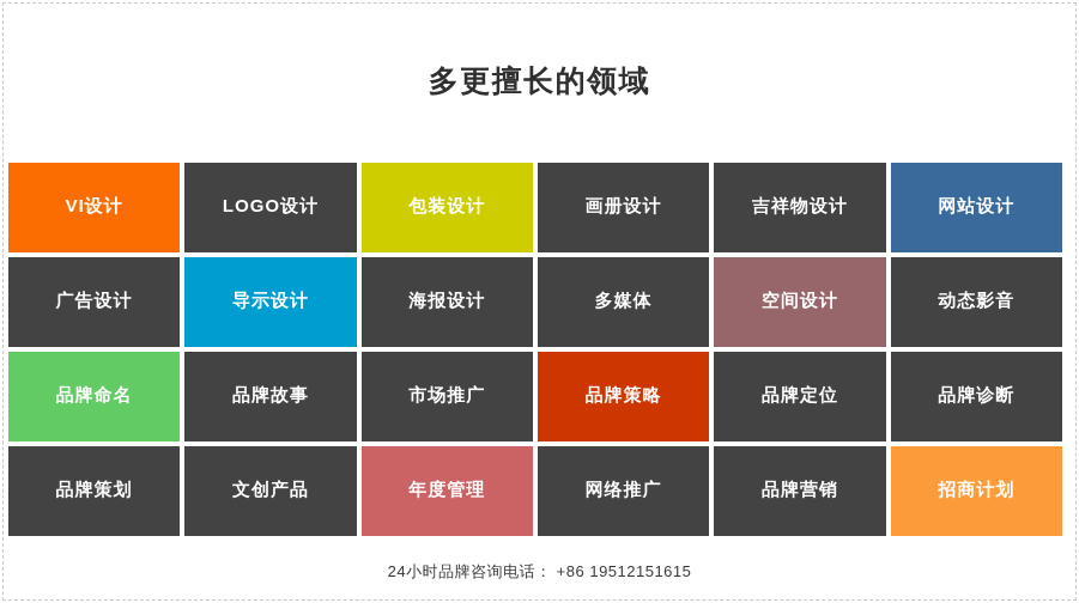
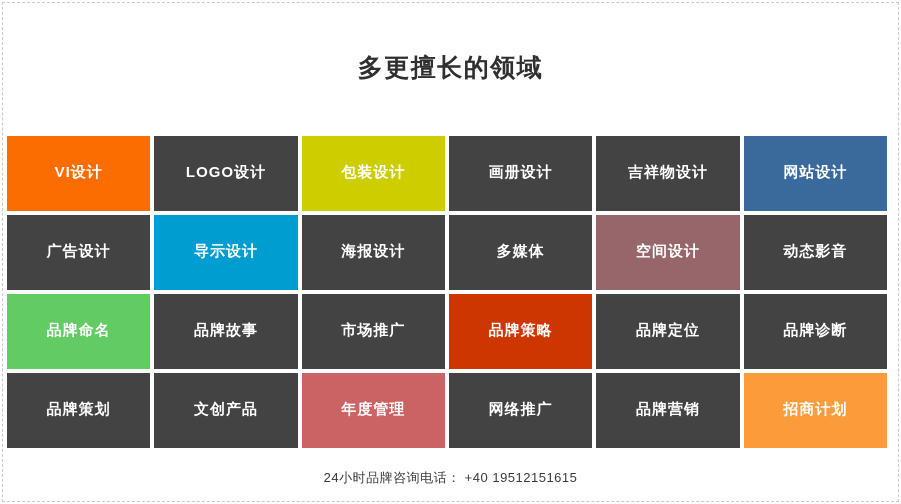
  多更擅长的领域
  VI设计
  LOGO设计
  包装设计
  画册设计
  吉祥物设计
  网站设计
  广告设计
  导示设计
  海报设计
  多媒体
  空间设计
  动态影音
  品牌命名
  品牌故事
  市场推广
  品牌策略
  品牌定位
  品牌诊断
  品牌策划
  文创产品
  年度管理
  网络推广
  品牌营销
  招商计划
- 24小时品牌咨询电话： +86 19512151615
+ 24小时品牌咨询电话： +40 19512151615
